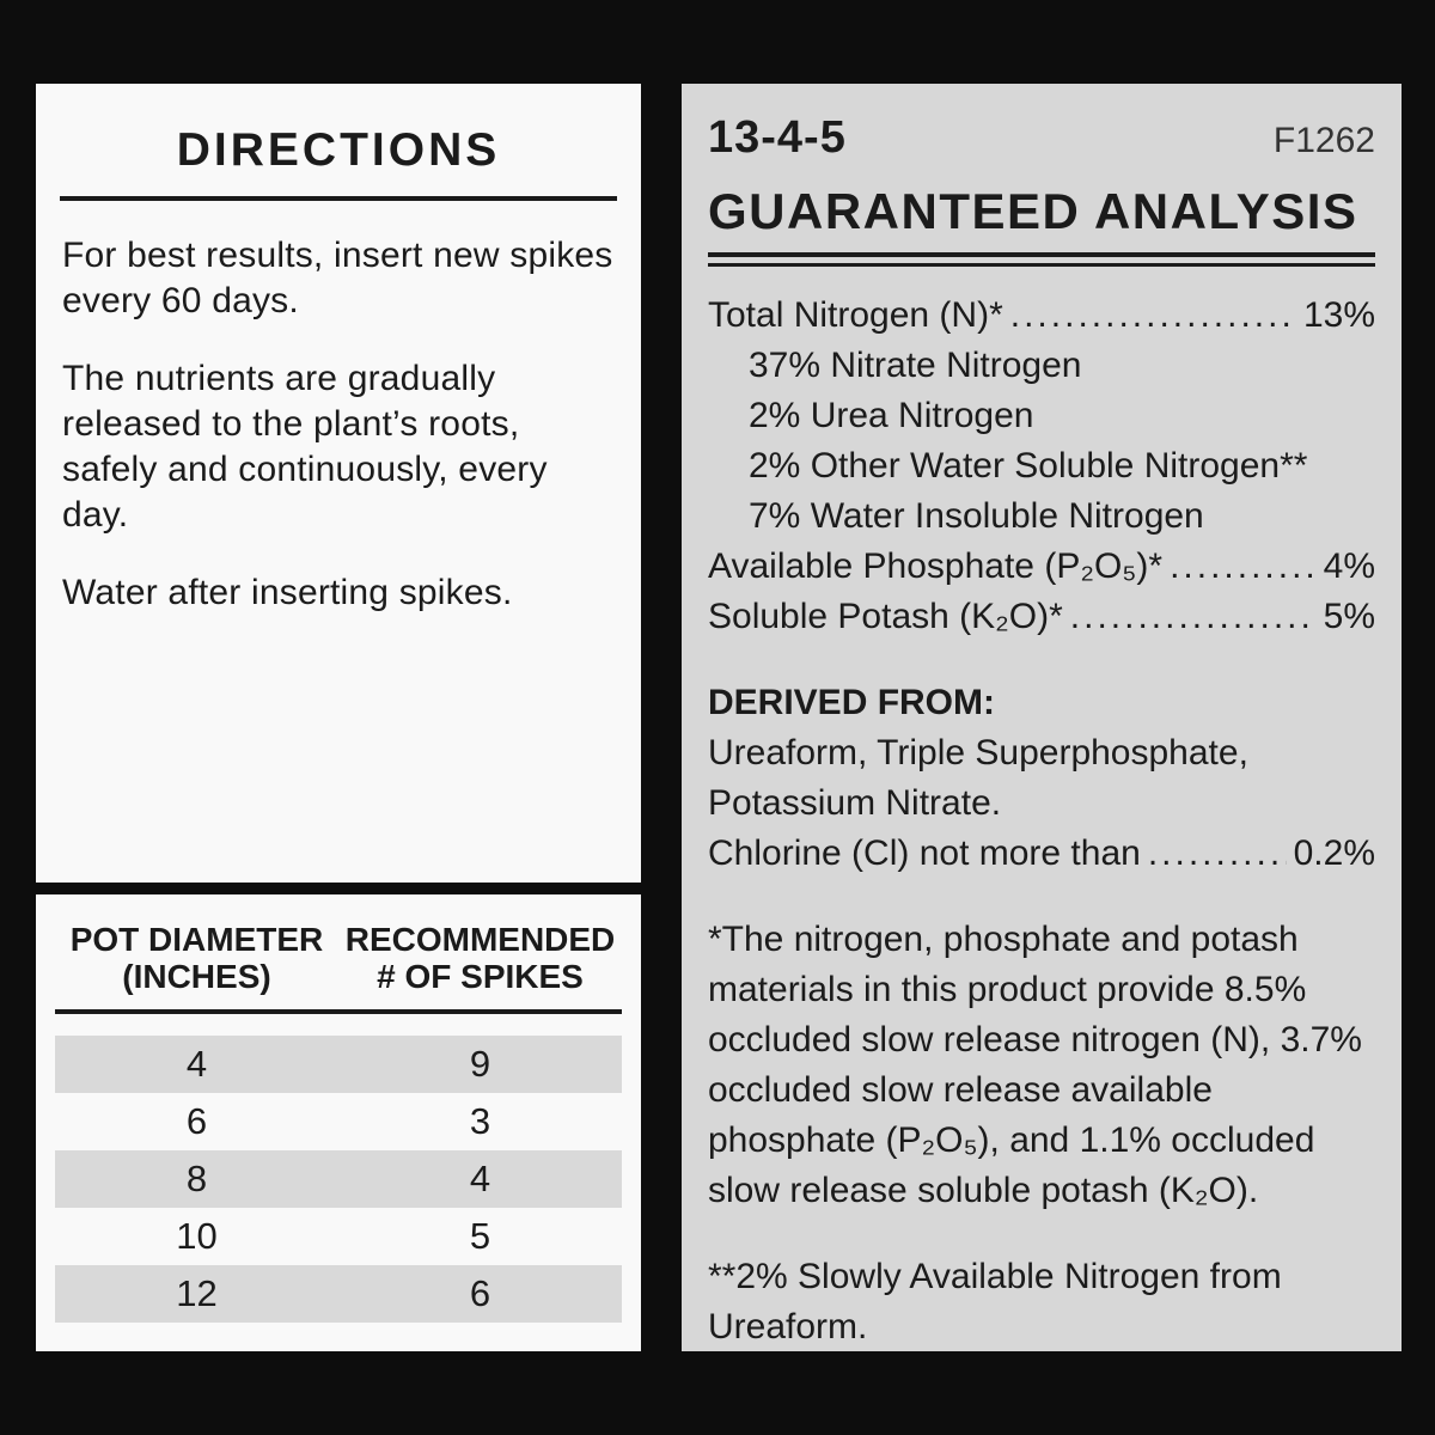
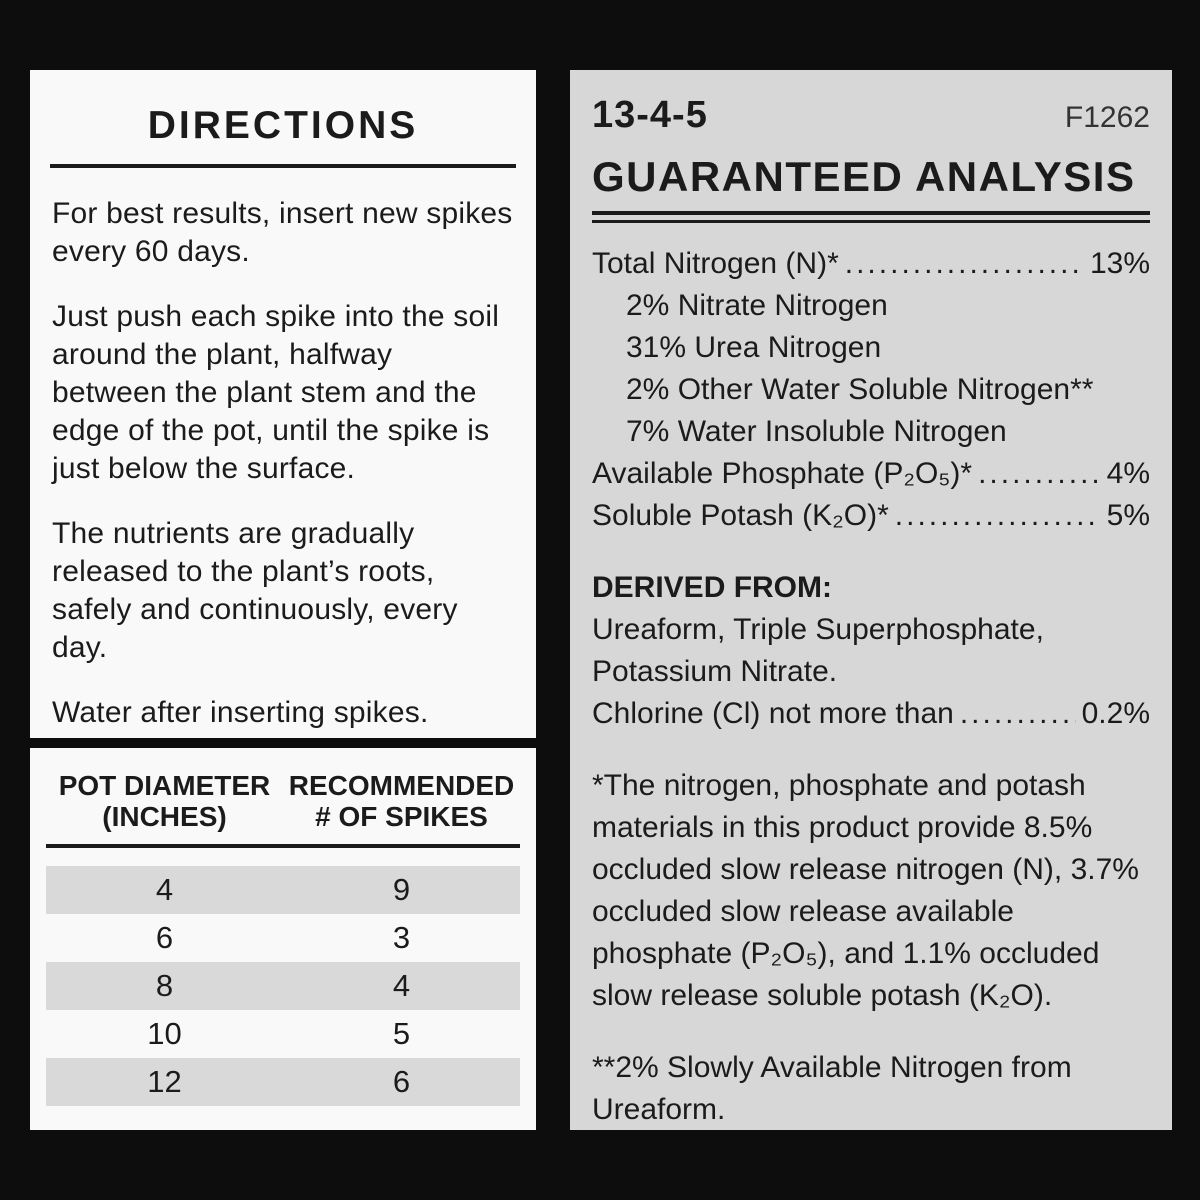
  DIRECTIONS
  For best results, insert new spikes every 60 days.
+ Just push each spike into the soil around the plant, halfway between the plant stem and the edge of the pot, until the spike is just below the surface.
  The nutrients are gradually released to the plant’s roots, safely and continuously, every day.
  Water after inserting spikes.
  POT DIAMETER
  (INCHES)
  RECOMMENDED
  # OF SPIKES
  4
  9
  6
  3
  8
  4
  10
  5
  12
  6
  13-4-5
  F1262
  GUARANTEED ANALYSIS
  Total Nitrogen (N)*
  13%
- 37% Nitrate Nitrogen
+ 2% Nitrate Nitrogen
- 2% Urea Nitrogen
+ 31% Urea Nitrogen
  2% Other Water Soluble Nitrogen**
  7% Water Insoluble Nitrogen
  Available Phosphate (P₂O₅)*
  4%
  Soluble Potash (K₂O)*
  5%
  DERIVED FROM:
  Ureaform, Triple Superphosphate, Potassium Nitrate.
  Chlorine (Cl) not more than
  0.2%
  *The nitrogen, phosphate and potash materials in this product provide 8.5% occluded slow release nitrogen (N), 3.7% occluded slow release available phosphate (P₂O₅), and 1.1% occluded slow release soluble potash (K₂O).
  **2% Slowly Available Nitrogen from Ureaform.
